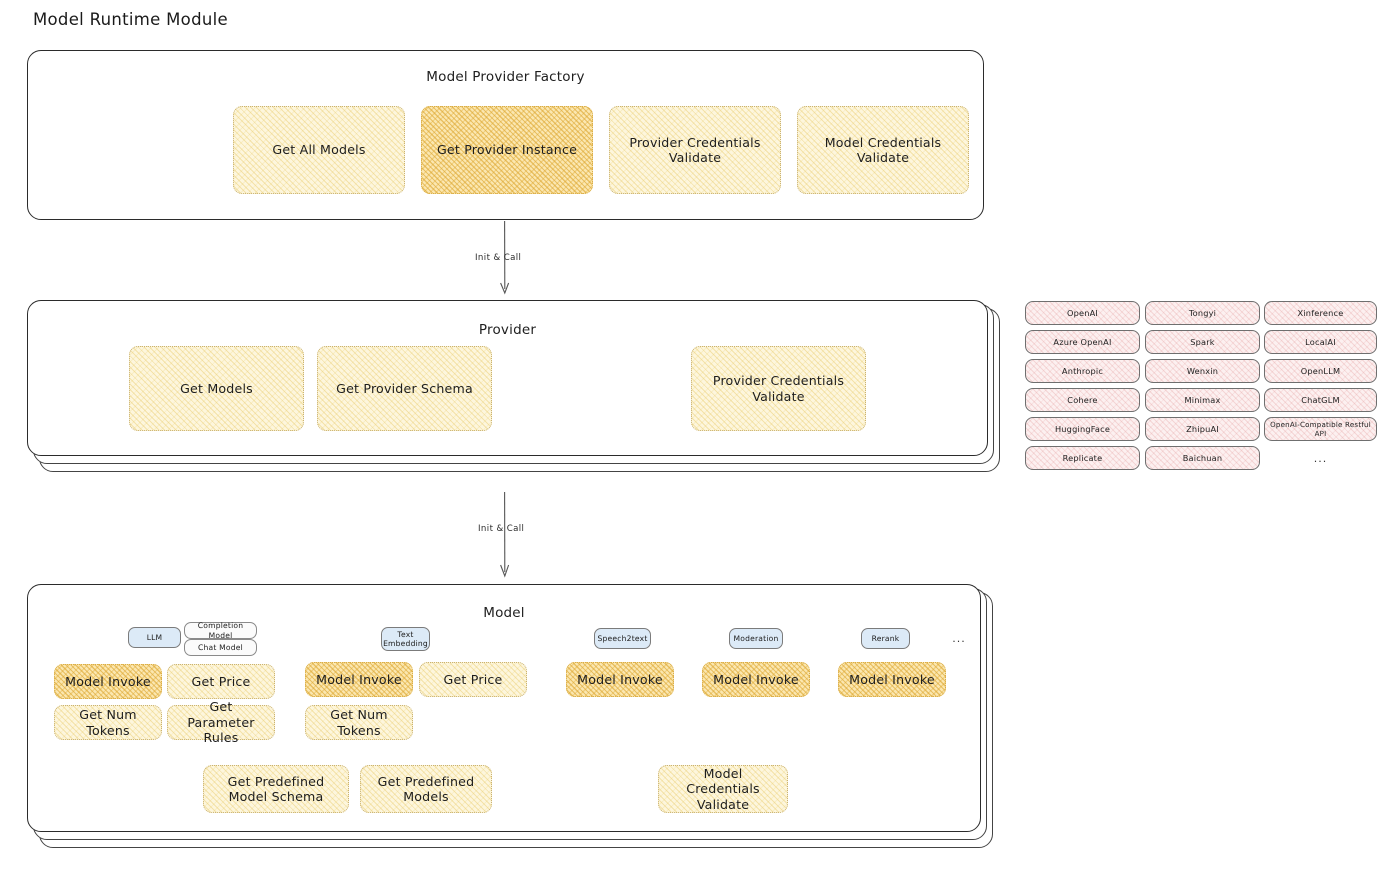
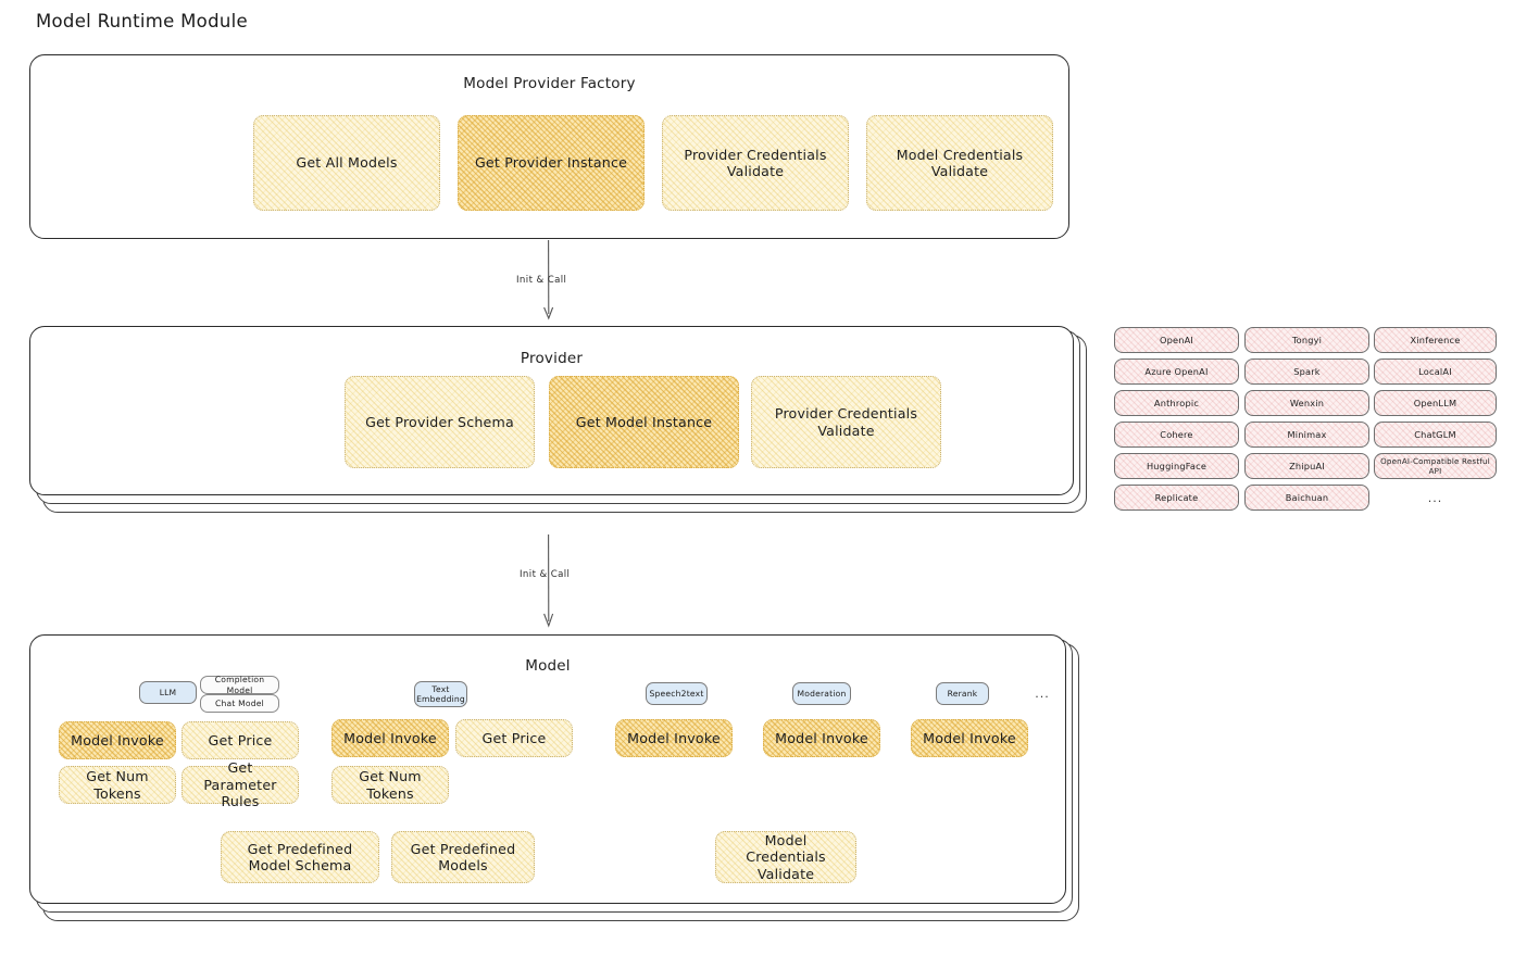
  Model Runtime Module
  Model Provider Factory
  Get All Models
  Get Provider Instance
  Provider Credentials Validate
  Model Credentials Validate
  Init & Call
  Provider
- Get Models
  Get Provider Schema
+ Get Model Instance
  Provider Credentials Validate
  OpenAI
  Azure OpenAI
  Anthropic
  Cohere
  HuggingFace
  Replicate
  Tongyi
  Spark
  Wenxin
  Minimax
  ZhipuAI
  Baichuan
  Xinference
  LocalAI
  OpenLLM
  ChatGLM
  OpenAI-Compatible Restful API
  ...
  Init & Call
  Model
  LLM
  Completion Model
  Chat Model
  Model Invoke
  Get Price
  Get Num Tokens
  Get Parameter Rules
  Text Embedding
  Model Invoke
  Get Price
  Get Num Tokens
  Speech2text
  Model Invoke
  Moderation
  Model Invoke
  Rerank
  Model Invoke
  ...
  Get Predefined Model Schema
  Get Predefined Models
  Model Credentials Validate
